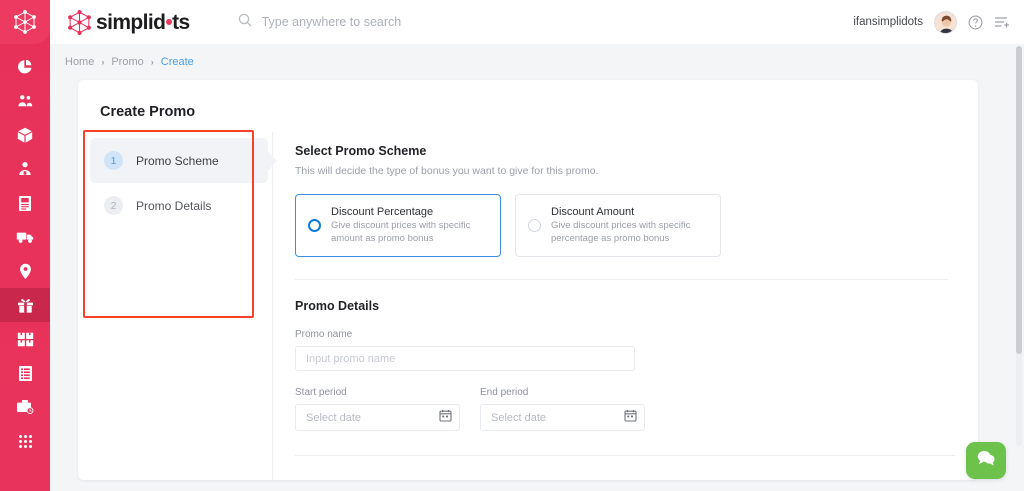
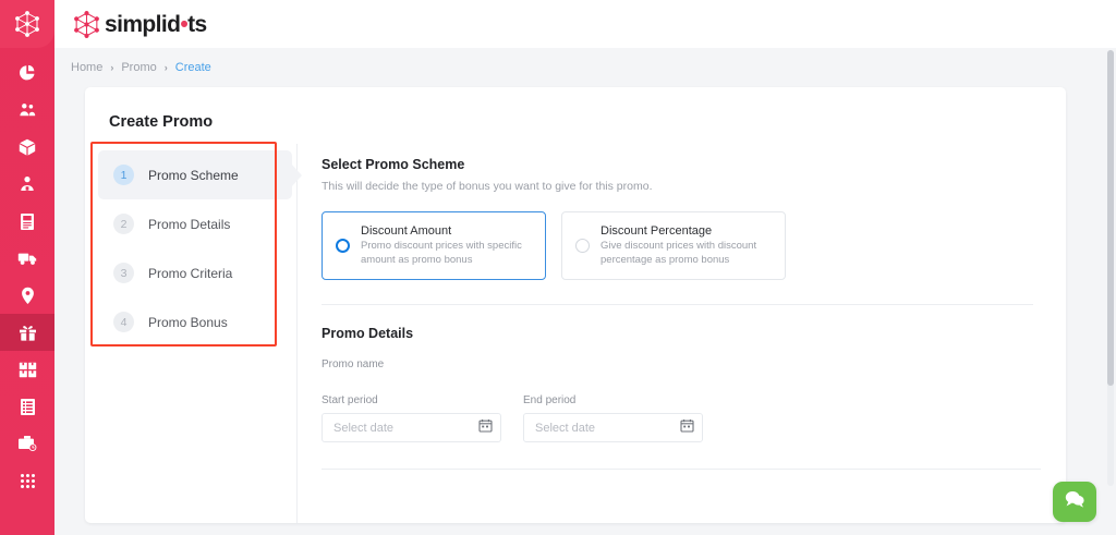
  simplid•ts
- Type anywhere to search
- ifansimplidots
  Home
  ›
  Promo
  ›
  Create
  Create Promo
  1
  Promo Scheme
  2
  Promo Details
+ 3
+ Promo Criteria
+ 4
+ Promo Bonus
  Select Promo Scheme
  This will decide the type of bonus you want to give for this promo.
- Discount Percentage
+ Discount Amount
- Give discount prices with specific amount as promo bonus
+ Promo discount prices with specific amount as promo bonus
- Discount Amount
+ Discount Percentage
- Give discount prices with specific percentage as promo bonus
+ Give discount prices with discount percentage as promo bonus
  Promo Details
  Promo name
- Input promo name
  Start period
  Select date
  End period
  Select date
